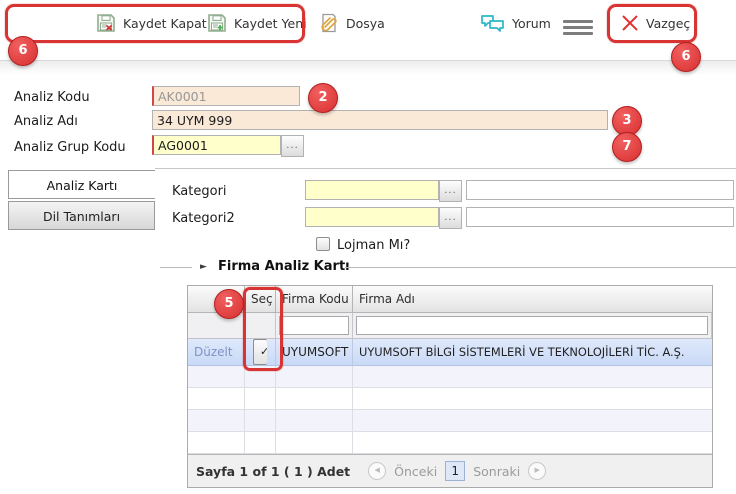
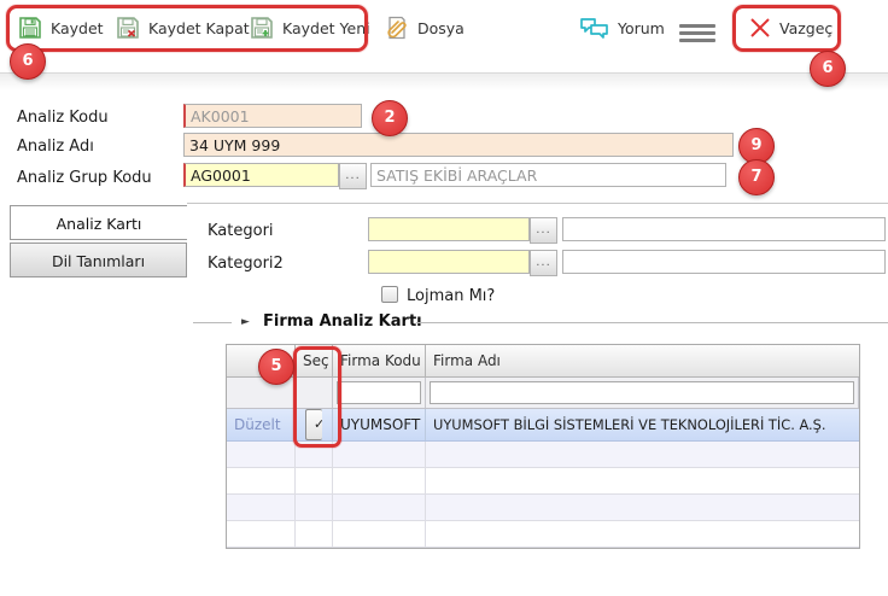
+ Kaydet
  Kaydet Kapat
  Kaydet Yeni
  Dosya
  Yorum
  Vazgeç
  Analiz Kodu
  AK0001
  Analiz Adı
  34 UYM 999
  Analiz Grup Kodu
  AG0001
  ...
+ SATIŞ EKİBİ ARAÇLAR
  Analiz Kartı
  Dil Tanımları
  Kategori
  ...
  Kategori2
  ...
  Lojman Mı?
  ►
  Firma Analiz Kart
  Seç
  Firma Kodu
  Firma Adı
  Düzelt
  ✓
  UYUMSOFT
  UYUMSOFT BİLGİ SİSTEMLERİ VE TEKNOLOJİLERİ TİC. A.Ş.
- Sayfa 1 of 1 ( 1 ) Adet
- ◀
- Önceki
- 1
- Sonraki
- ▶
  6
  6
  2
- 3
+ 9
  7
  5
